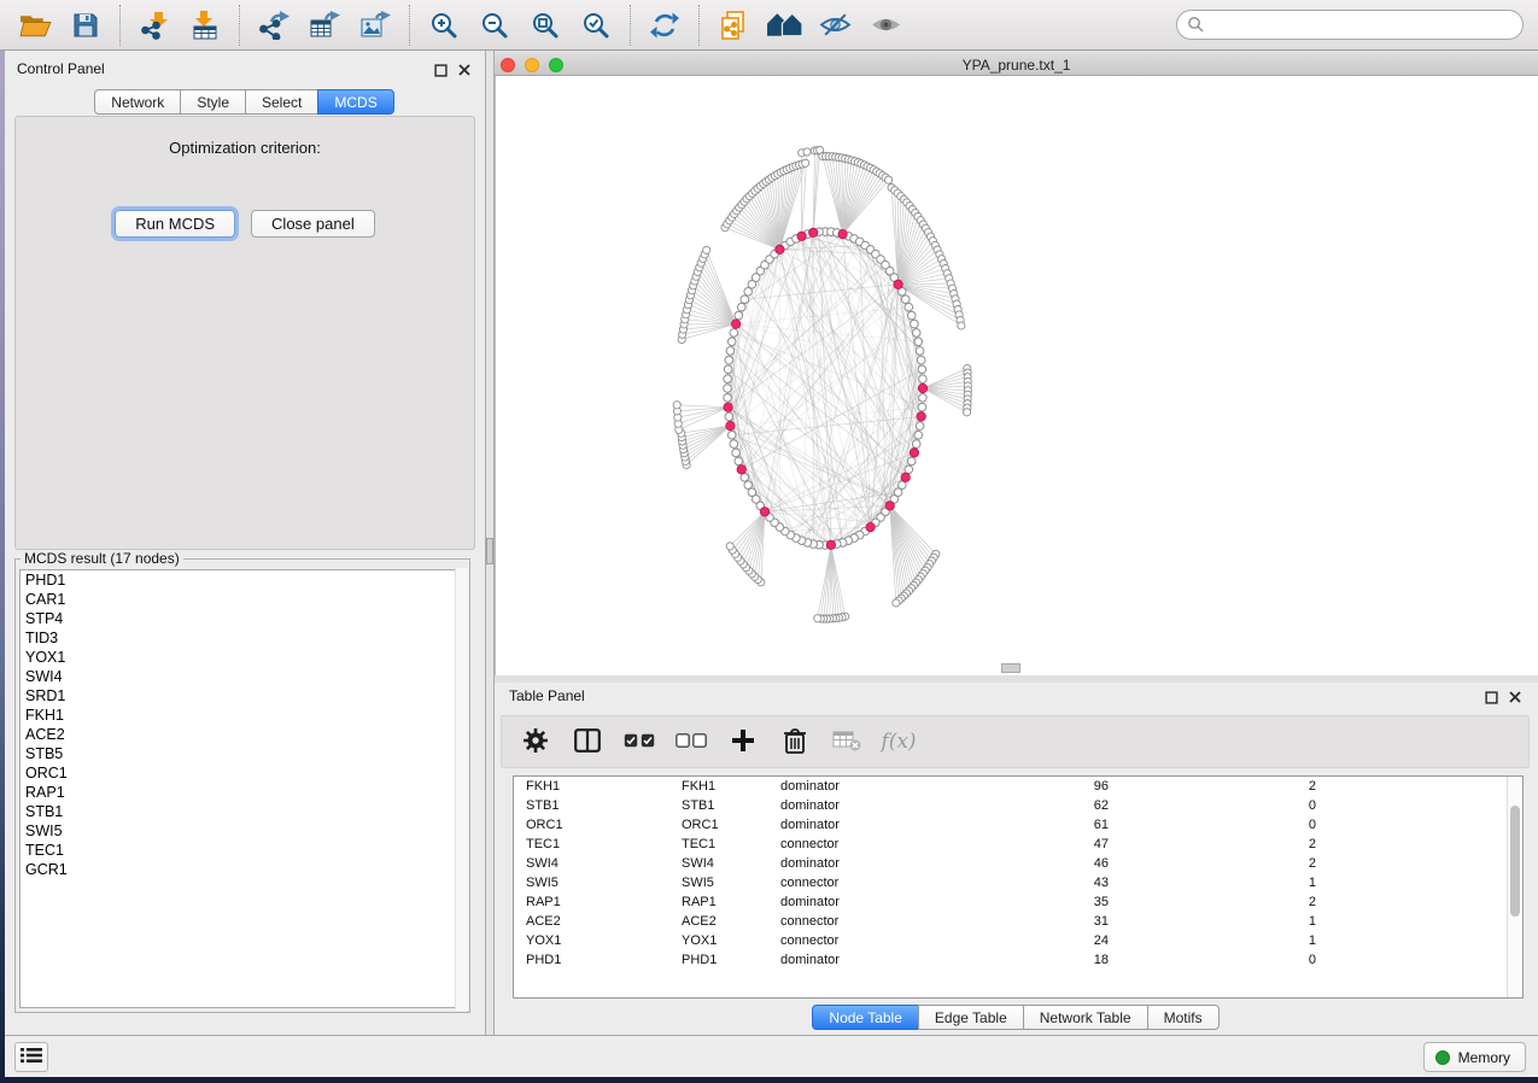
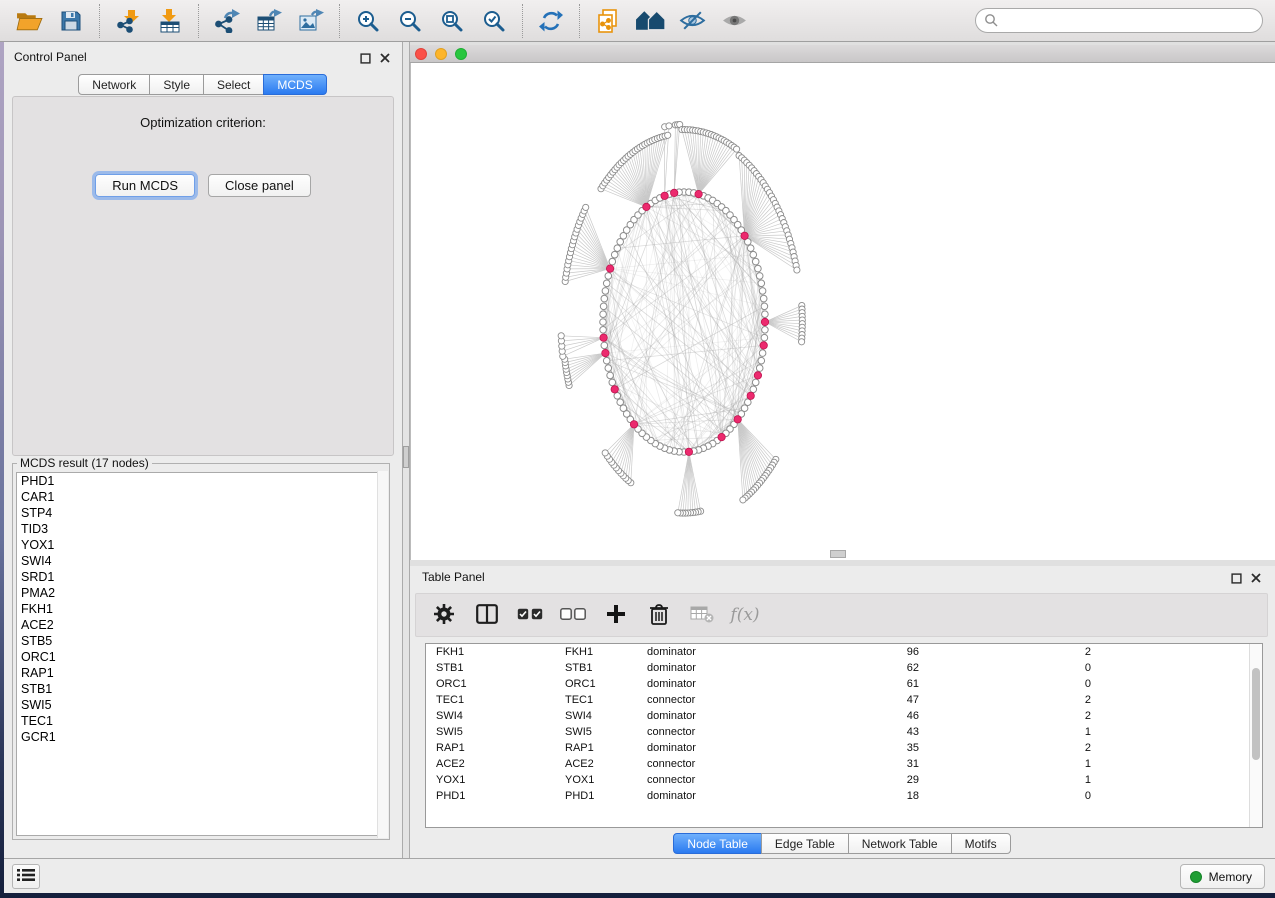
  Control Panel
  Network
  Style
  Select
  MCDS
  Optimization criterion:
  Run MCDS
  Close panel
  MCDS result (17 nodes)
  PHD1
  CAR1
  STP4
  TID3
  YOX1
  SWI4
  SRD1
+ PMA2
  FKH1
  ACE2
  STB5
  ORC1
  RAP1
  STB1
  SWI5
  TEC1
  GCR1
- YPA_prune.txt_1
  Table Panel
  f(x)
  FKH1
  FKH1
  dominator
  96
  2
  STB1
  STB1
  dominator
  62
  0
  ORC1
  ORC1
  dominator
  61
  0
  TEC1
  TEC1
  connector
  47
  2
  SWI4
  SWI4
  dominator
  46
  2
  SWI5
  SWI5
  connector
  43
  1
  RAP1
  RAP1
  dominator
  35
  2
  ACE2
  ACE2
  connector
  31
  1
  YOX1
  YOX1
  connector
- 24
+ 29
  1
  PHD1
  PHD1
  dominator
  18
  0
  Node Table
  Edge Table
  Network Table
  Motifs
  Memory
